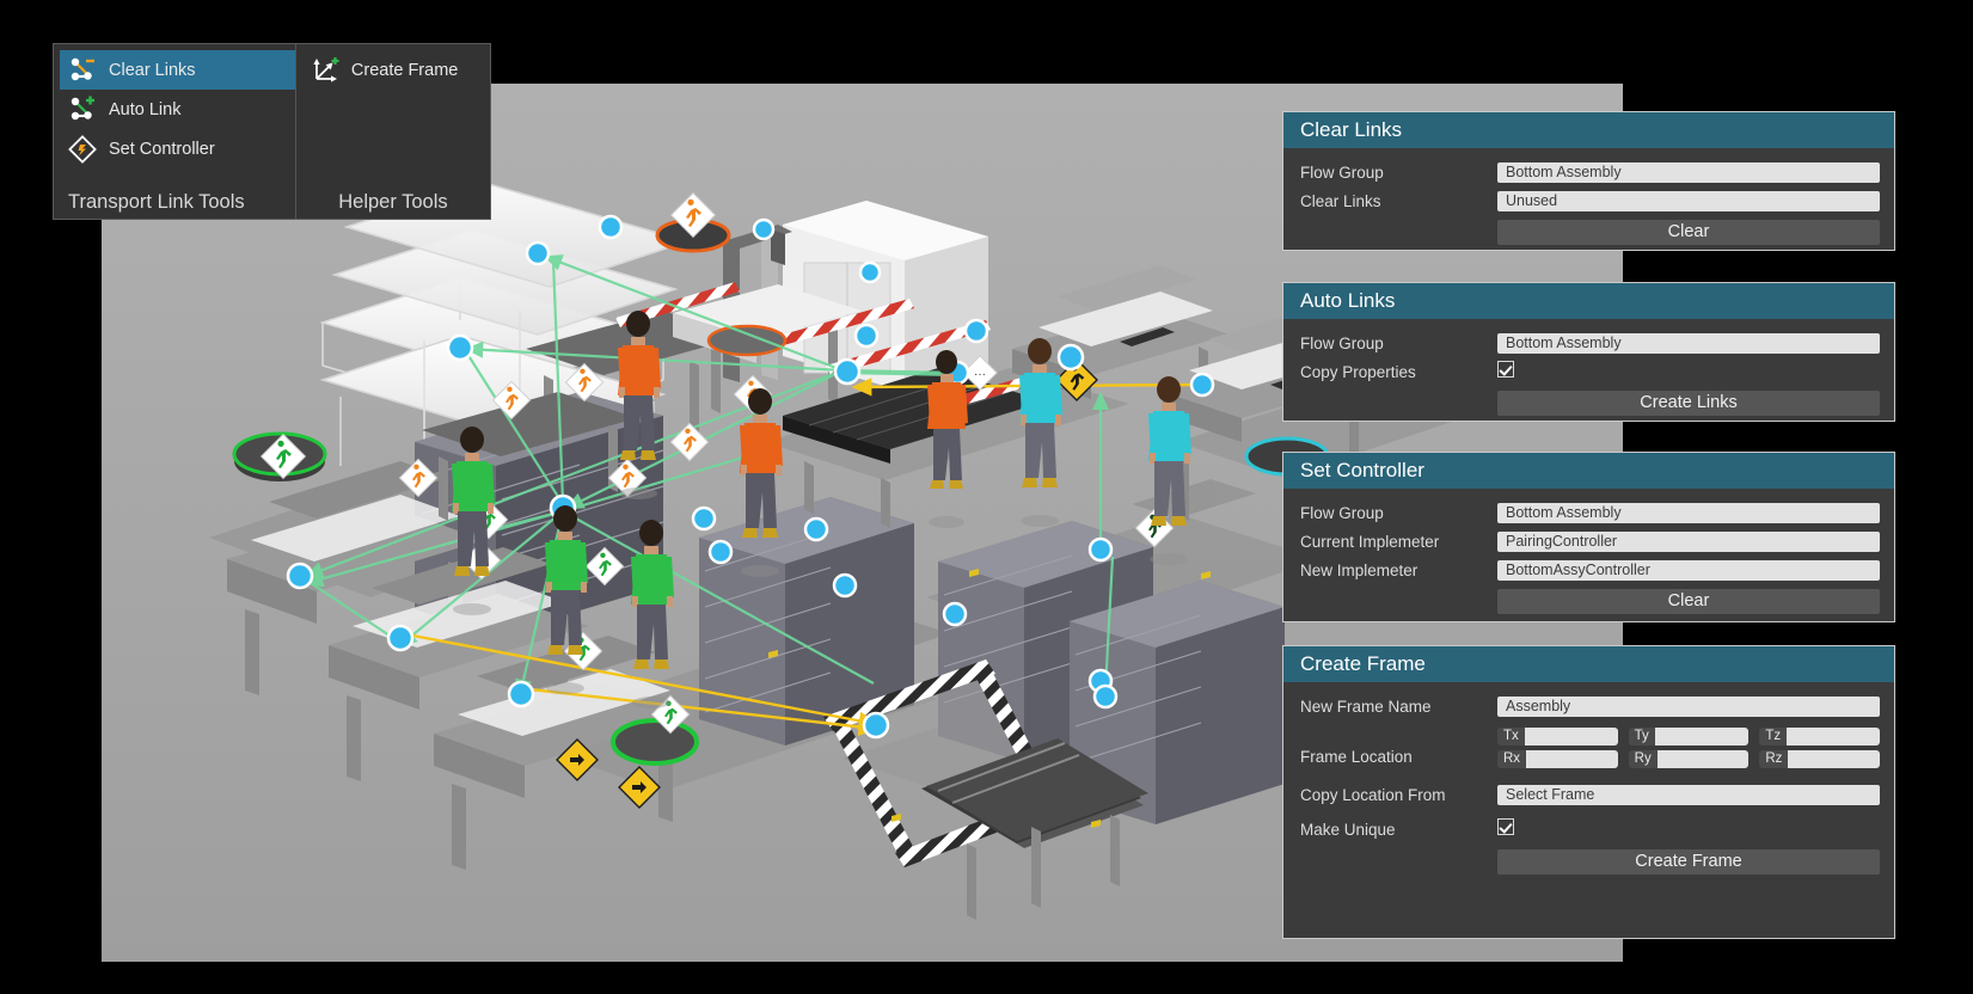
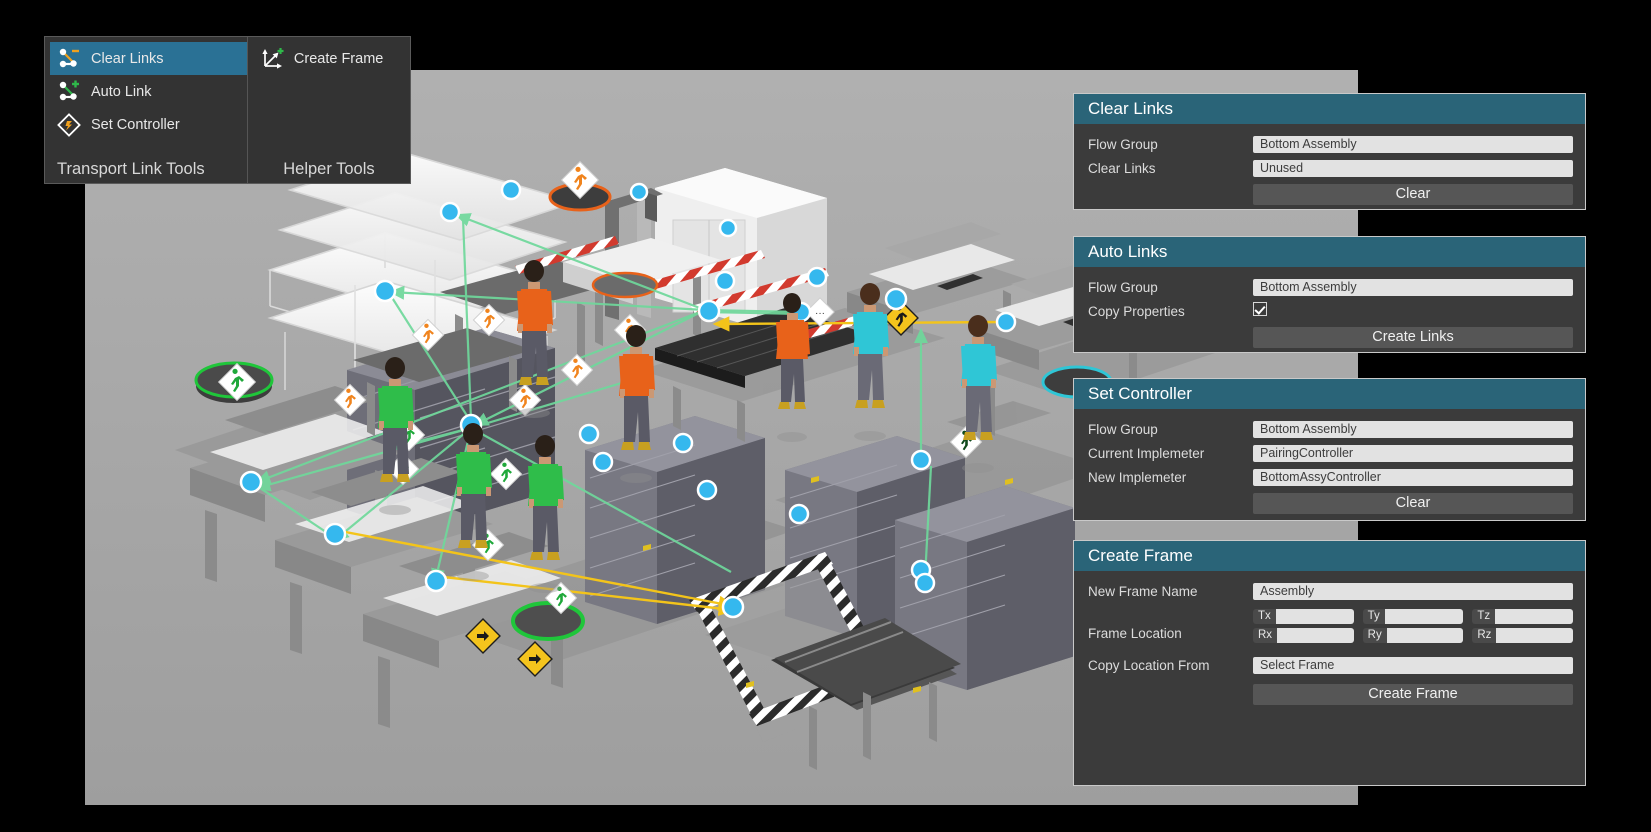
  ···
  Clear Links
  Auto Link
  Set Controller
  Transport Link Tools
  Create Frame
  Helper Tools
  Clear Links
  Flow Group
  Bottom Assembly
  Clear Links
  Unused
  Clear
  Auto Links
  Flow Group
  Bottom Assembly
  Copy Properties
  Create Links
  Set Controller
  Flow Group
  Bottom Assembly
  Current Implemeter
  PairingController
  New Implemeter
  BottomAssyController
  Clear
  Create Frame
  New Frame Name
  Assembly
  Frame Location
  Tx
  Ty
  Tz
  Rx
  Ry
  Rz
  Copy Location From
  Select Frame
- Make Unique
  Create Frame
